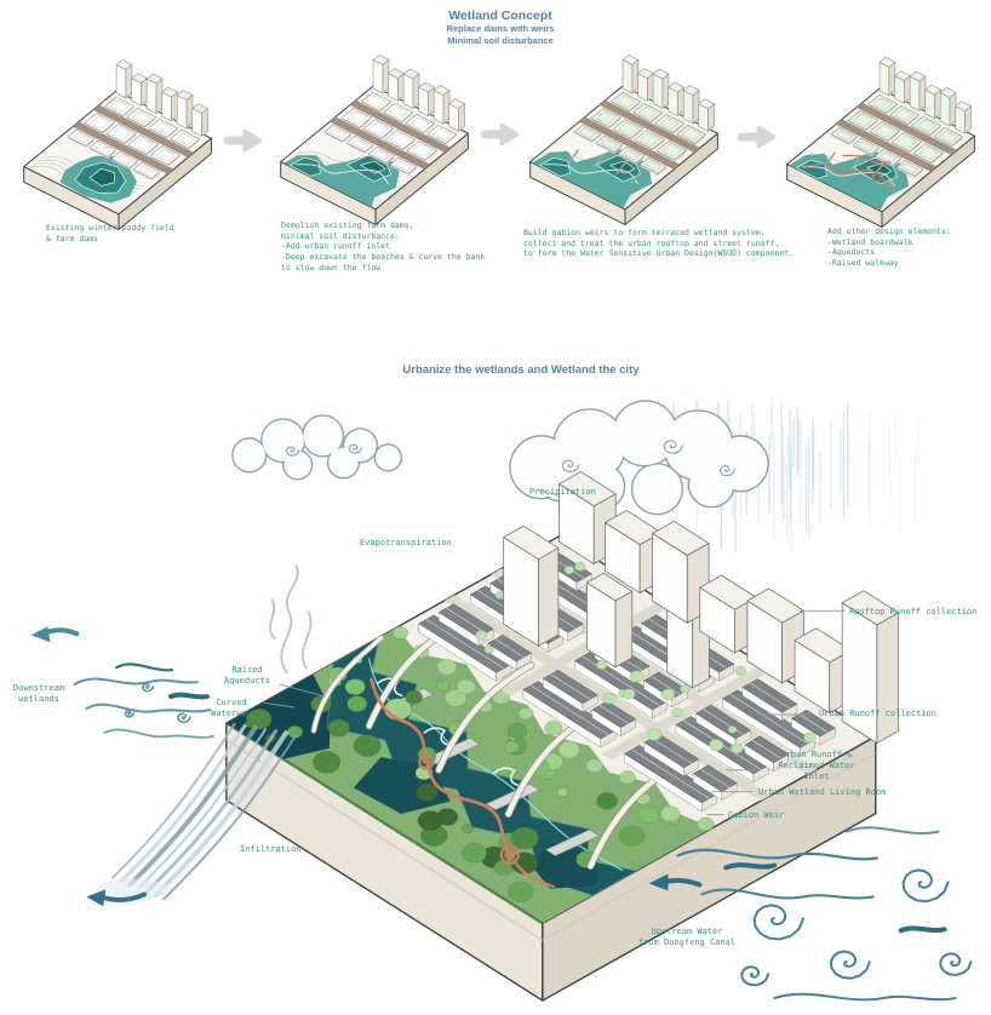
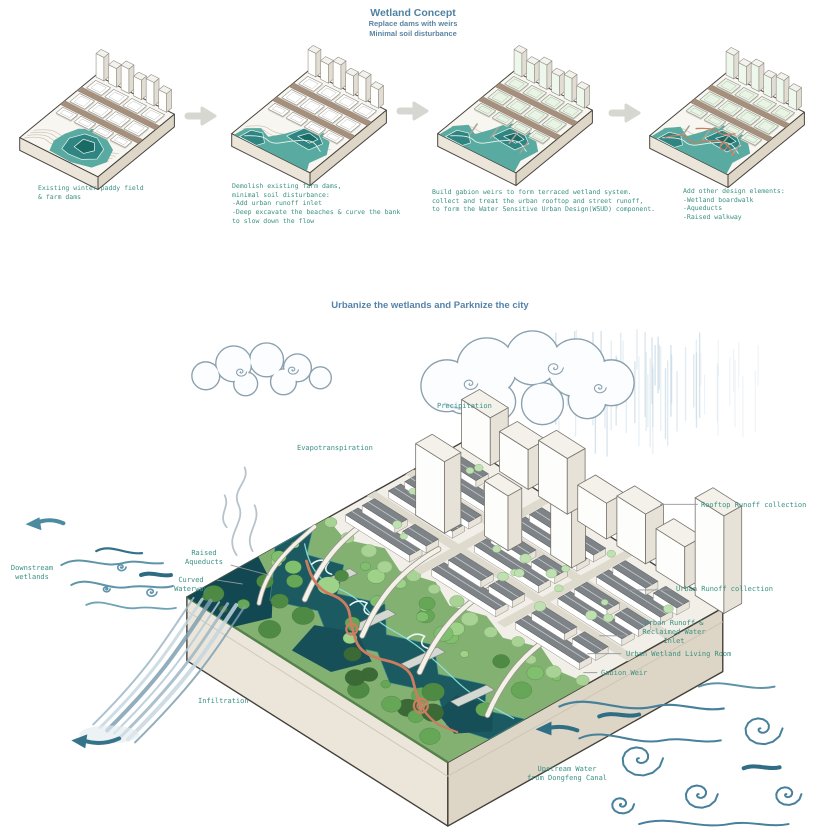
  Wetland Concept
  Replace dams with weirs
  Minimal soil disturbance
  Existing winter paddy field
  & farm dams
  Demolish existing farm dams,
  minimal soil disturbance:
  -Add urban runoff inlet
  -Deep excavate the beaches & curve the bank
  to slow down the flow
  Build gabion weirs to form terraced wetland system.
  collect and treat the urban rooftop and street runoff,
  to form the Water Sensitive Urban Design(WSUD) component.
  Add other design elements:
  -Wetland boardwalk
  -Aqueducts
  -Raised walkway
- Urbanize the wetlands and Wetland the city
+ Urbanize the wetlands and Parknize the city
  Precipitation
  Evapotranspiration
  Rooftop Runoff collection
  Urban Runoff collection
  Urban Runoff &
  Reclaimed Water Inlet
  Urban Wetland Living Room
  Gabion Weir
  Raised
  Aqueducts
  Curved
  Waterway
  Downstream
  wetlands
  Infiltration
  Upstream Water
  from Dongfeng Canal
